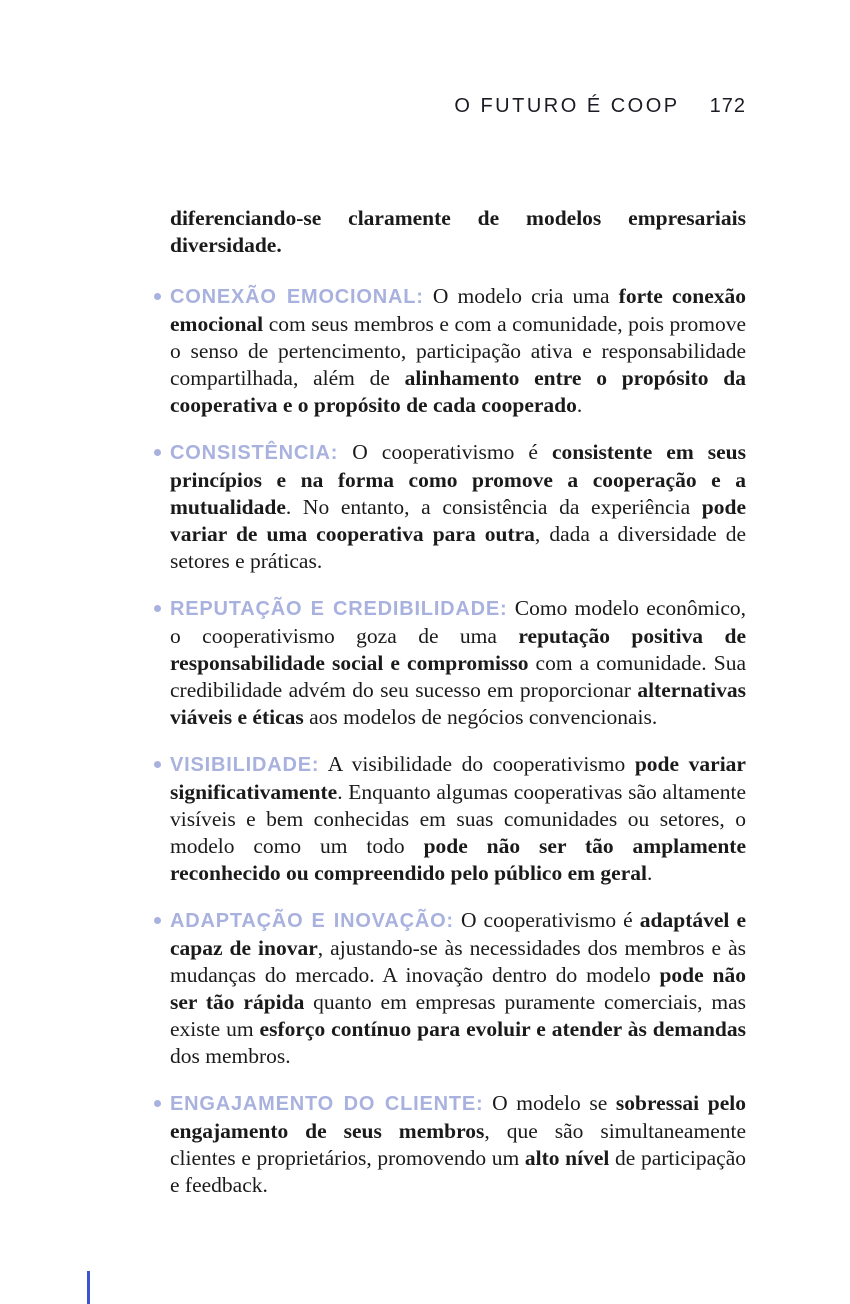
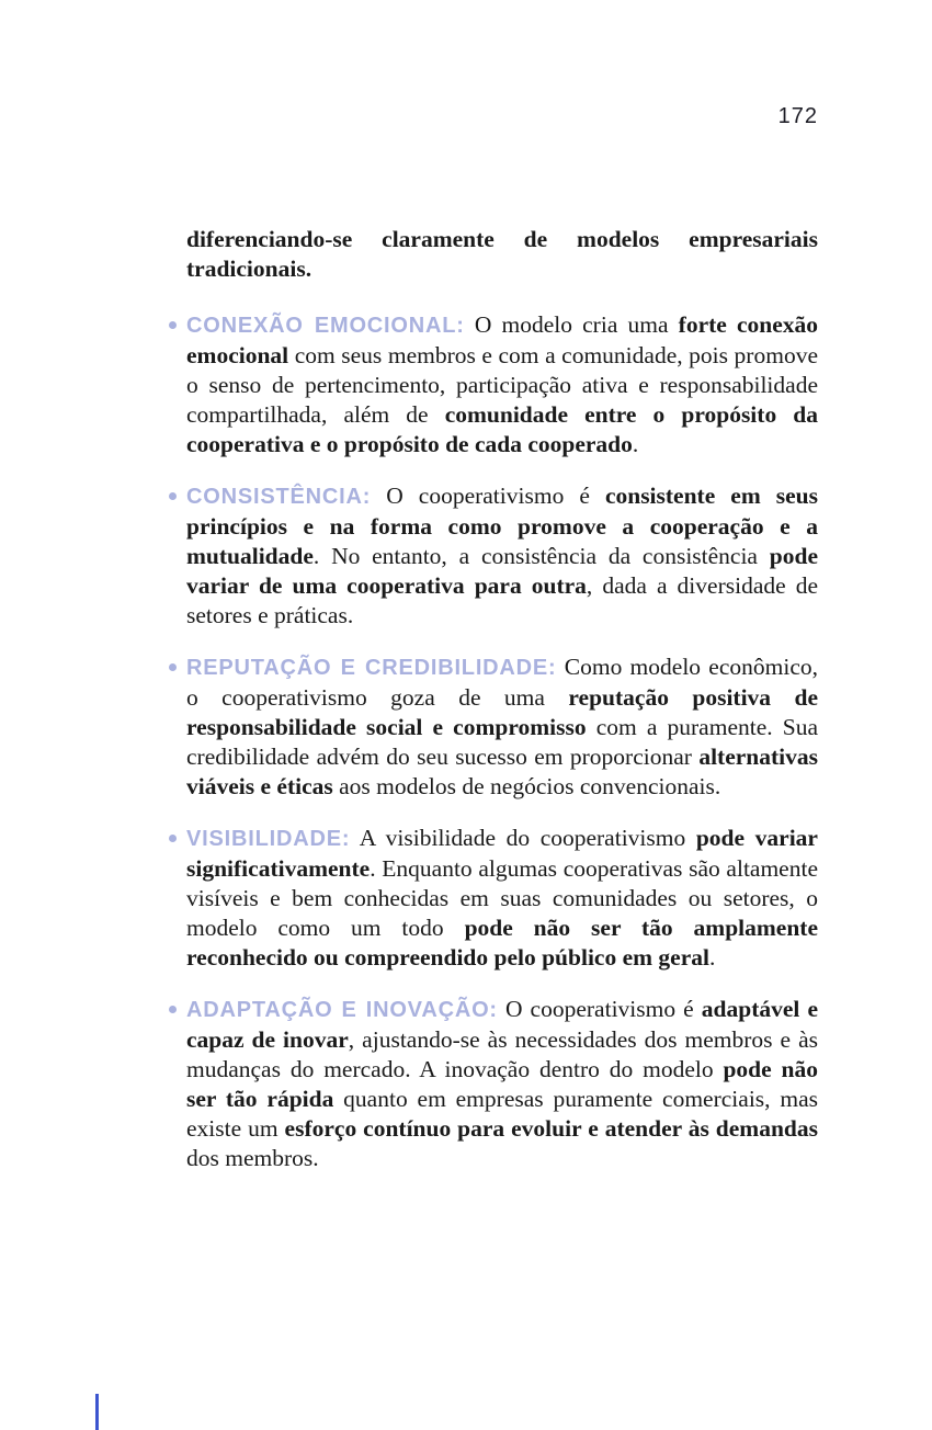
- O FUTURO É COOP
  172
- diferenciando-se claramente de modelos empresariais diversidade.
+ diferenciando-se claramente de modelos empresariais tradicionais.
- CONEXÃO EMOCIONAL: O modelo cria uma forte conexão emocional com seus membros e com a comunidade, pois promove o senso de pertencimento, participação ativa e responsabilidade compartilhada, além de alinhamento entre o propósito da cooperativa e o propósito de cada cooperado.
+ CONEXÃO EMOCIONAL: O modelo cria uma forte conexão emocional com seus membros e com a comunidade, pois promove o senso de pertencimento, participação ativa e responsabilidade compartilhada, além de comunidade entre o propósito da cooperativa e o propósito de cada cooperado.
- CONSISTÊNCIA: O cooperativismo é consistente em seus princípios e na forma como promove a cooperação e a mutualidade. No entanto, a consistência da experiência pode variar de uma cooperativa para outra, dada a diversidade de setores e práticas.
+ CONSISTÊNCIA: O cooperativismo é consistente em seus princípios e na forma como promove a cooperação e a mutualidade. No entanto, a consistência da consistência pode variar de uma cooperativa para outra, dada a diversidade de setores e práticas.
- REPUTAÇÃO E CREDIBILIDADE: Como modelo econômico, o cooperativismo goza de uma reputação positiva de responsabilidade social e compromisso com a comunidade. Sua credibilidade advém do seu sucesso em proporcionar alternativas viáveis e éticas aos modelos de negócios convencionais.
+ REPUTAÇÃO E CREDIBILIDADE: Como modelo econômico, o cooperativismo goza de uma reputação positiva de responsabilidade social e compromisso com a puramente. Sua credibilidade advém do seu sucesso em proporcionar alternativas viáveis e éticas aos modelos de negócios convencionais.
  VISIBILIDADE: A visibilidade do cooperativismo pode variar significativamente. Enquanto algumas cooperativas são altamente visíveis e bem conhecidas em suas comunidades ou setores, o modelo como um todo pode não ser tão amplamente reconhecido ou compreendido pelo público em geral.
  ADAPTAÇÃO E INOVAÇÃO: O cooperativismo é adaptável e capaz de inovar, ajustando-se às necessidades dos membros e às mudanças do mercado. A inovação dentro do modelo pode não ser tão rápida quanto em empresas puramente comerciais, mas existe um esforço contínuo para evoluir e atender às demandas dos membros.
- ENGAJAMENTO DO CLIENTE: O modelo se sobressai pelo engajamento de seus membros, que são simultaneamente clientes e proprietários, promovendo um alto nível de participação e feedback.
